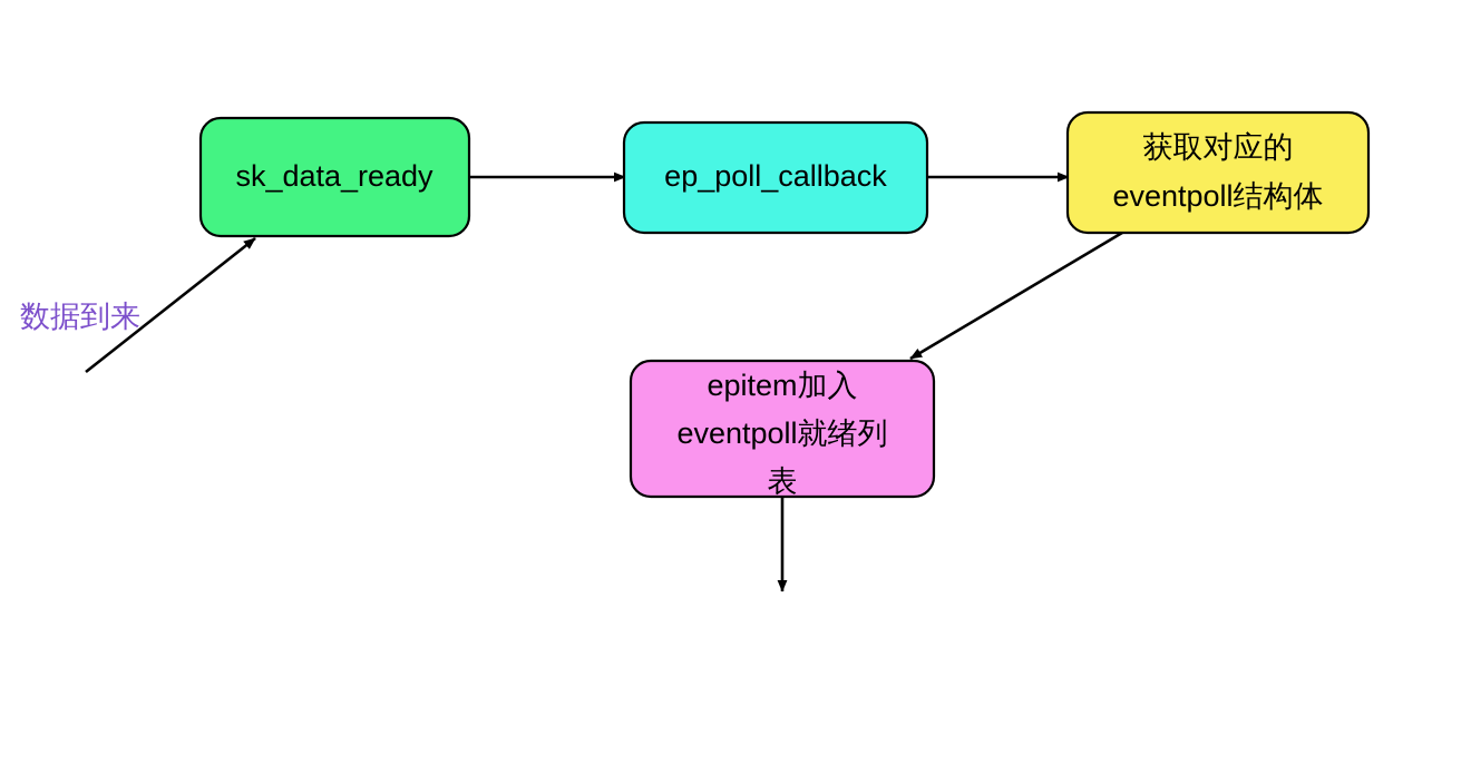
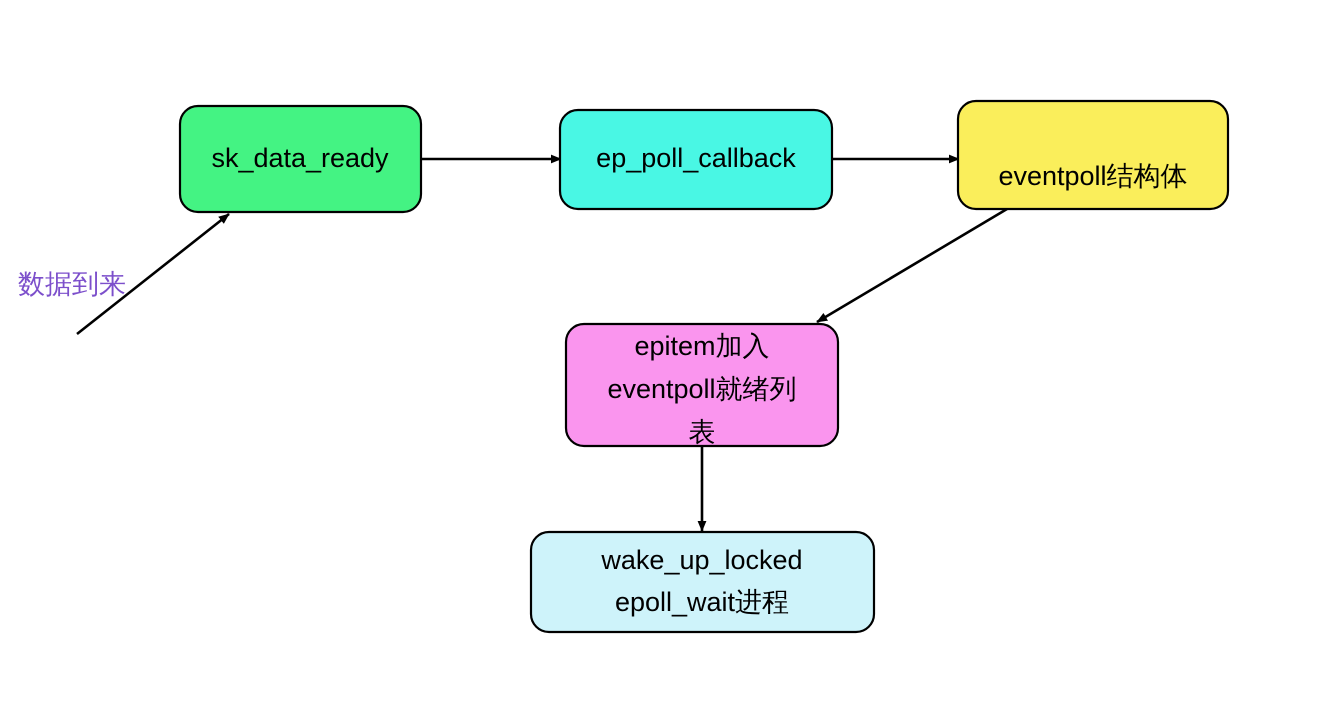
  数据到来
  sk_data_ready
  ep_poll_callback
- 获取对应的
  eventpoll结构体
  epitem加入
  eventpoll就绪列
  表
+ wake_up_locked
+ epoll_wait进程
